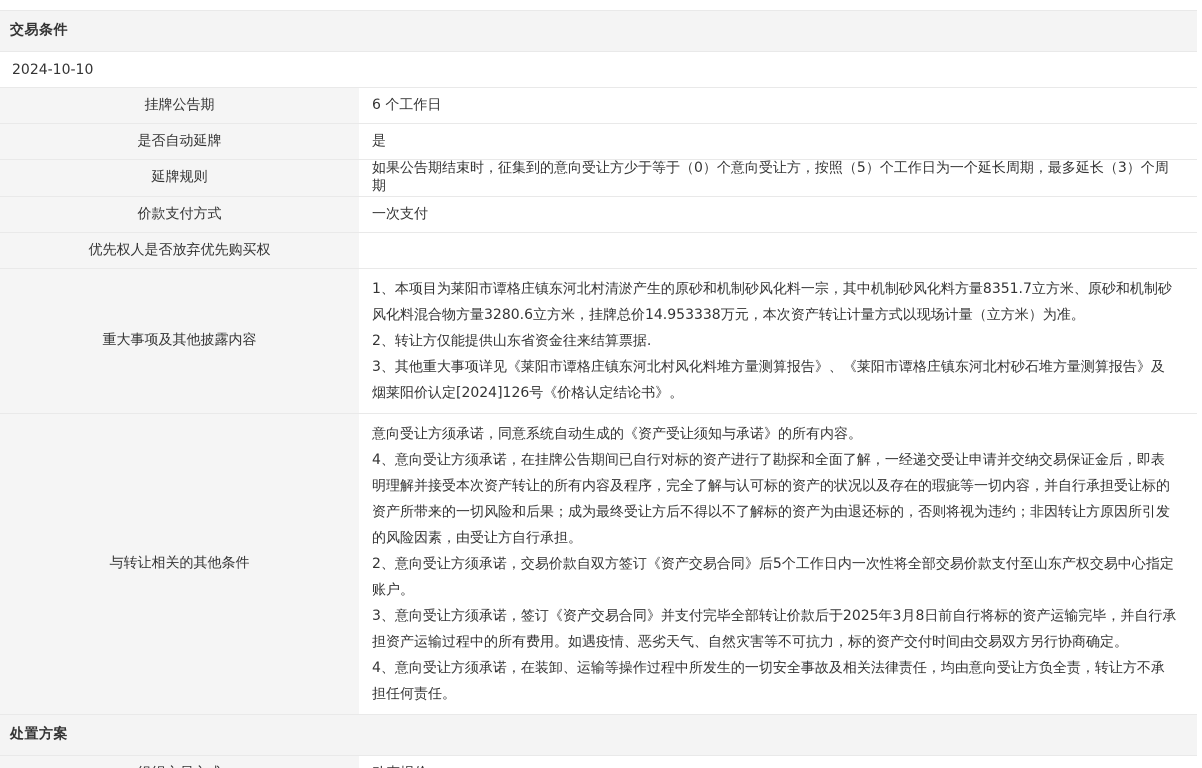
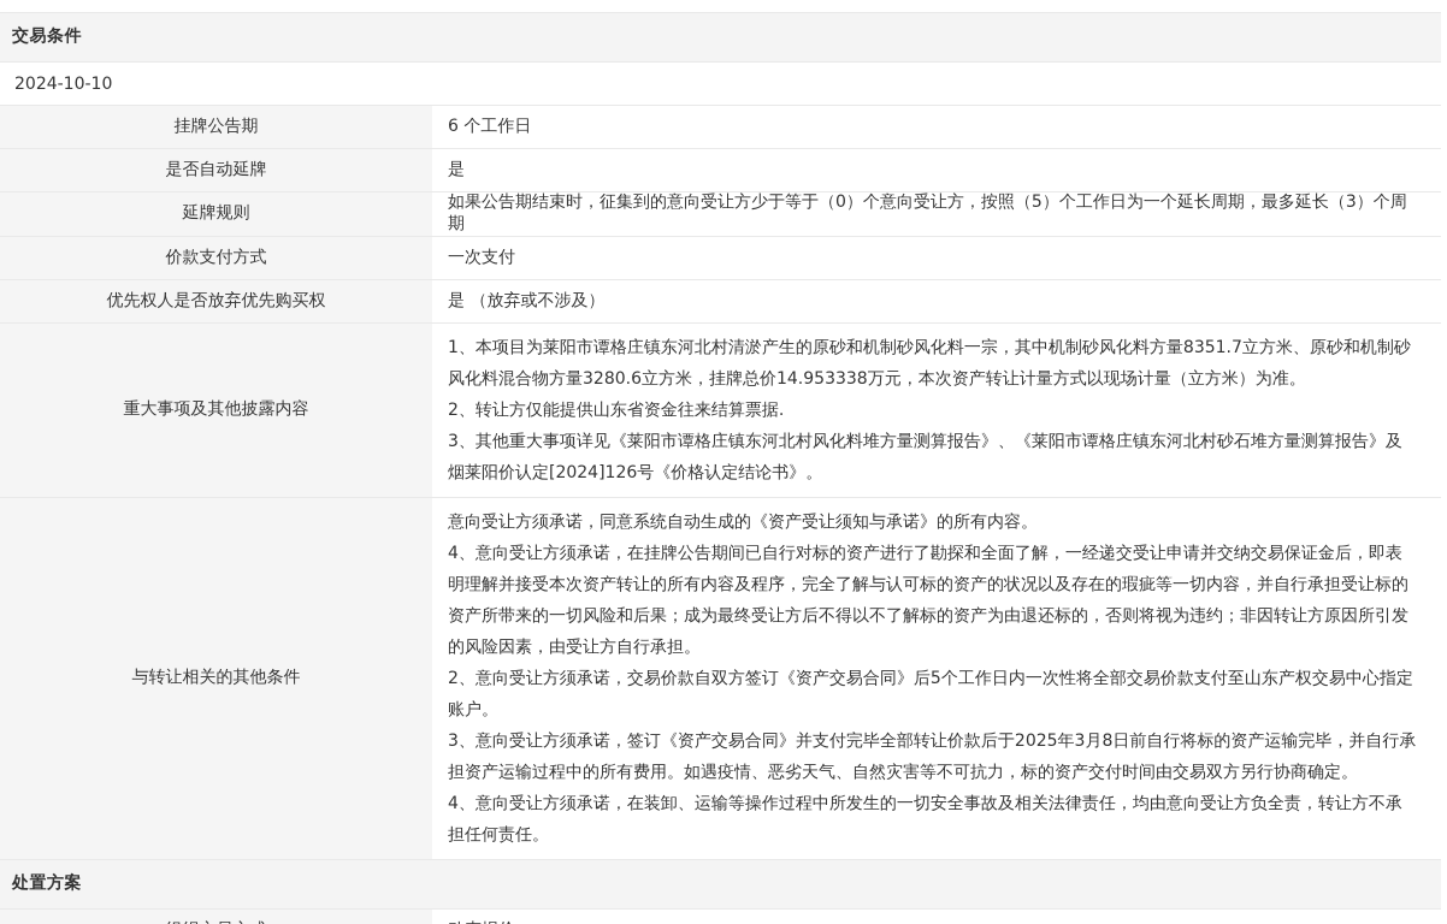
  交易条件
  2024-10-10
  挂牌公告期
  6 个工作日
  是否自动延牌
  是
  延牌规则
  如果公告期结束时，征集到的意向受让方少于等于（0）个意向受让方，按照（5）个工作日为一个延长周期，最多延长（3）个周期
  价款支付方式
  一次支付
  优先权人是否放弃优先购买权
+ 是 （放弃或不涉及）
  重大事项及其他披露内容
  1、本项目为莱阳市谭格庄镇东河北村清淤产生的原砂和机制砂风化料一宗，其中机制砂风化料方量8351.7立方米、原砂和机制砂风化料混合物方量3280.6立方米，挂牌总价14.953338万元，本次资产转让计量方式以现场计量（立方米）为准。
  2、转让方仅能提供山东省资金往来结算票据.
  3、其他重大事项详见《莱阳市谭格庄镇东河北村风化料堆方量测算报告》、《莱阳市谭格庄镇东河北村砂石堆方量测算报告》及烟莱阳价认定[2024]126号《价格认定结论书》。
  与转让相关的其他条件
  意向受让方须承诺，同意系统自动生成的《资产受让须知与承诺》的所有内容。
  4、意向受让方须承诺，在挂牌公告期间已自行对标的资产进行了勘探和全面了解，一经递交受让申请并交纳交易保证金后，即表明理解并接受本次资产转让的所有内容及程序，完全了解与认可标的资产的状况以及存在的瑕疵等一切内容，并自行承担受让标的资产所带来的一切风险和后果；成为最终受让方后不得以不了解标的资产为由退还标的，否则将视为违约；非因转让方原因所引发的风险因素，由受让方自行承担。
  2、意向受让方须承诺，交易价款自双方签订《资产交易合同》后5个工作日内一次性将全部交易价款支付至山东产权交易中心指定账户。
  3、意向受让方须承诺，签订《资产交易合同》并支付完毕全部转让价款后于2025年3月8日前自行将标的资产运输完毕，并自行承担资产运输过程中的所有费用。如遇疫情、恶劣天气、自然灾害等不可抗力，标的资产交付时间由交易双方另行协商确定。
  4、意向受让方须承诺，在装卸、运输等操作过程中所发生的一切安全事故及相关法律责任，均由意向受让方负全责，转让方不承担任何责任。
  处置方案
